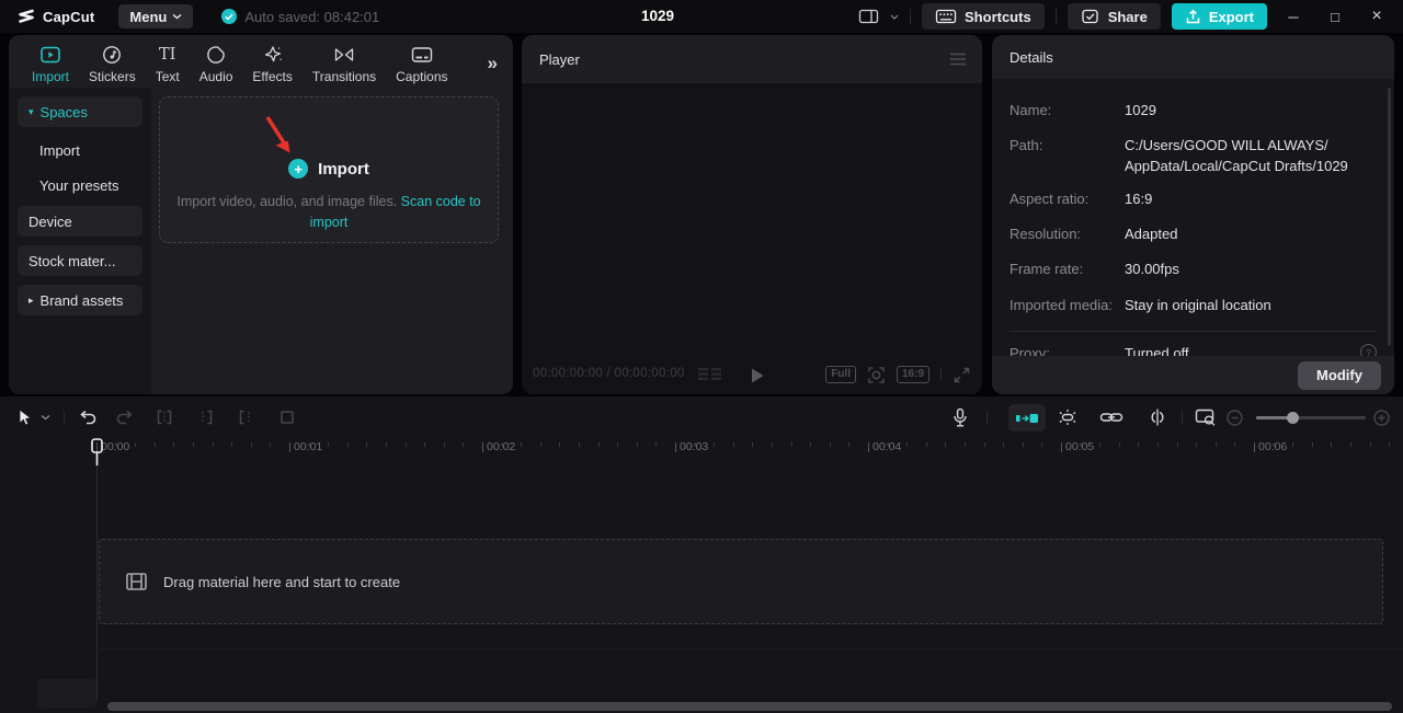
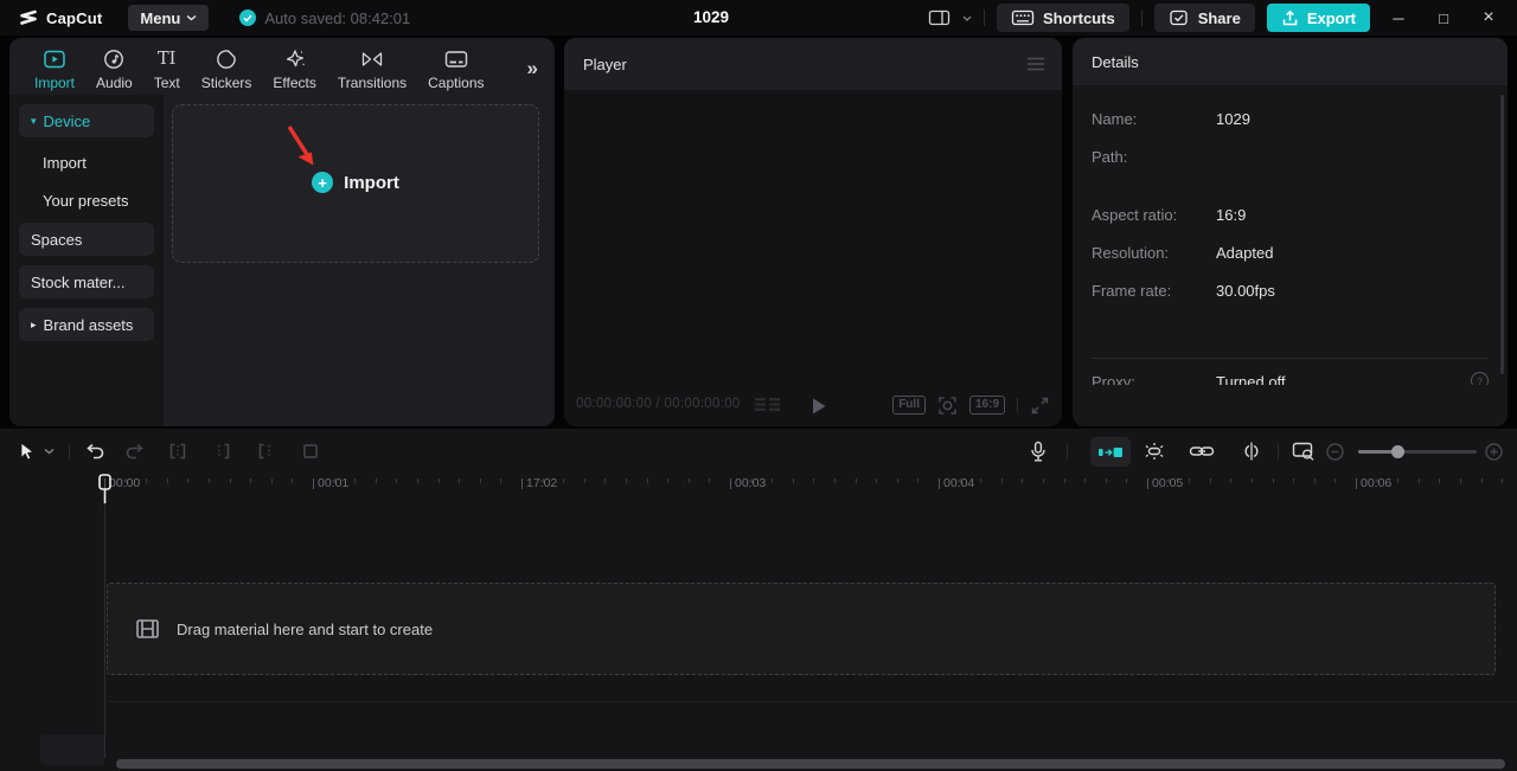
  CapCut
  Menu
  Auto saved: 08:42:01
  1029
  Shortcuts
  Share
  Export
  ─
  □
  ×
  Import
- Stickers
+ Audio
  TI
  Text
- Audio
+ Stickers
  Effects
  Transitions
  Captions
  »
  ▾
- Spaces
+ Device
  Import
  Your presets
- Device
+ Spaces
  Stock mater...
  ▸
  Brand assets
  +
  Import
- Import video, audio, and image files. Scan code to import
  Player
  00:00:00:00 / 00:00:00:00
  Full
  16:9
  Details
  Name:
  1029
  Path:
- C:/Users/GOOD WILL ALWAYS/
- AppData/Local/CapCut Drafts/1029
  Aspect ratio:
  16:9
  Resolution:
  Adapted
  Frame rate:
  30.00fps
- Imported media:
- Stay in original location
  Proxy:
  Turned off
  ?
- Modify
  00:00
  00:01
- 00:02
+ 17:02
  00:03
  00:04
  00:05
  00:06
  Drag material here and start to create
